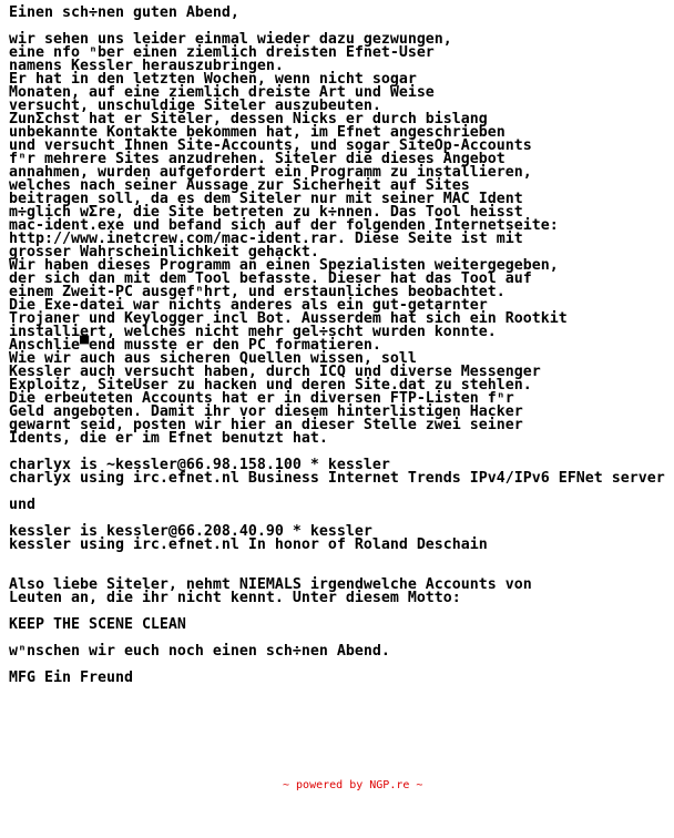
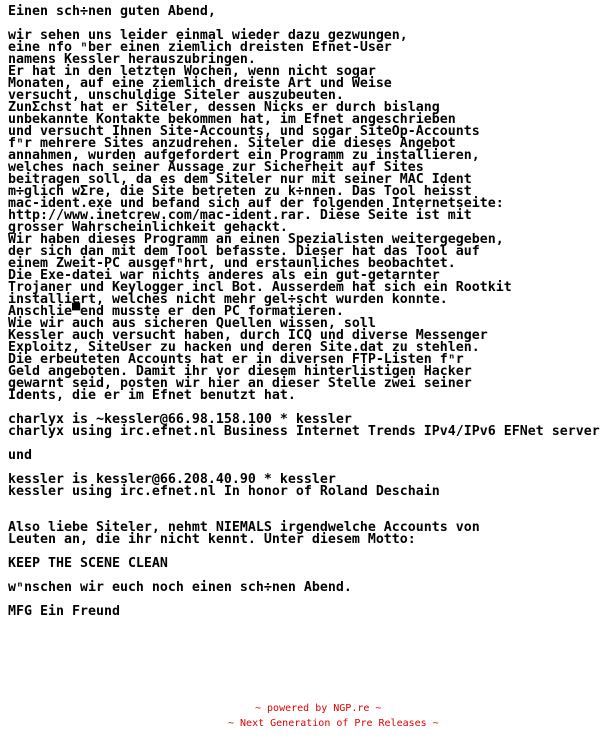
  Einen sch÷nen guten Abend,
  wir sehen uns leider einmal wieder dazu gezwungen,
  eine nfo ⁿber einen ziemlich dreisten Efnet-User
  namens Kessler herauszubringen.
  Er hat in den letzten Wochen, wenn nicht sogar
  Monaten, auf eine ziemlich dreiste Art und Weise
  versucht, unschuldige Siteler auszubeuten.
  ZunΣchst hat er Siteler, dessen Nicks er durch bislang
  unbekannte Kontakte bekommen hat, im Efnet angeschrieben
  und versucht Ihnen Site-Accounts, und sogar SiteOp-Accounts
  fⁿr mehrere Sites anzudrehen. Siteler die dieses Angebot
  annahmen, wurden aufgefordert ein Programm zu installieren,
  welches nach seiner Aussage zur Sicherheit auf Sites
  beitragen soll, da es dem Siteler nur mit seiner MAC Ident
  m÷glich wΣre, die Site betreten zu k÷nnen. Das Tool heisst
  mac-ident.exe und befand sich auf der folgenden Internetseite:
  http://www.inetcrew.com/mac-ident.rar. Diese Seite ist mit
  grosser Wahrscheinlichkeit gehackt.
  Wir haben dieses Programm an einen Spezialisten weitergegeben,
  der sich dan mit dem Tool befasste. Dieser hat das Tool auf
  einem Zweit-PC ausgefⁿhrt, und erstaunliches beobachtet.
  Die Exe-datei war nichts anderes als ein gut-getarnter
  Trojaner und Keylogger incl Bot. Ausserdem hat sich ein Rootkit
  installiert, welches nicht mehr gel÷scht wurden konnte.
  Anschlie▀end musste er den PC formatieren.
  Wie wir auch aus sicheren Quellen wissen, soll
  Kessler auch versucht haben, durch ICQ und diverse Messenger
  Exploitz, SiteUser zu hacken und deren Site.dat zu stehlen.
  Die erbeuteten Accounts hat er in diversen FTP-Listen fⁿr
  Geld angeboten. Damit ihr vor diesem hinterlistigen Hacker
  gewarnt seid, posten wir hier an dieser Stelle zwei seiner
  Idents, die er im Efnet benutzt hat.
  charlyx is ~kessler@66.98.158.100 * kessler
  charlyx using irc.efnet.nl Business Internet Trends IPv4/IPv6 EFNet server
  und
  kessler is kessler@66.208.40.90 * kessler
  kessler using irc.efnet.nl In honor of Roland Deschain
  Also liebe Siteler, nehmt NIEMALS irgendwelche Accounts von
  Leuten an, die ihr nicht kennt. Unter diesem Motto:
  KEEP THE SCENE CLEAN
  wⁿnschen wir euch noch einen sch÷nen Abend.
  MFG Ein Freund
  ~ powered by NGP.re ~
+ ~ Next Generation of Pre Releases ~
